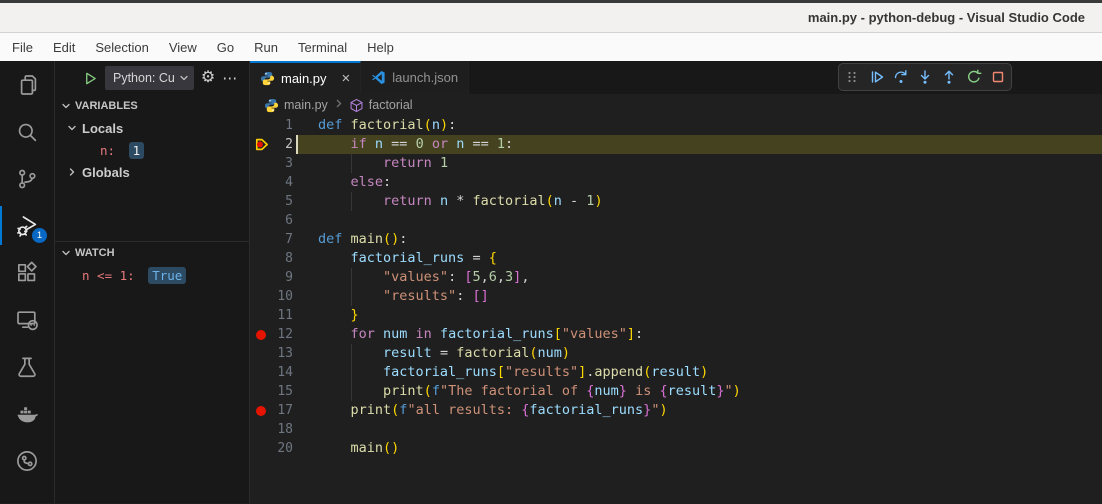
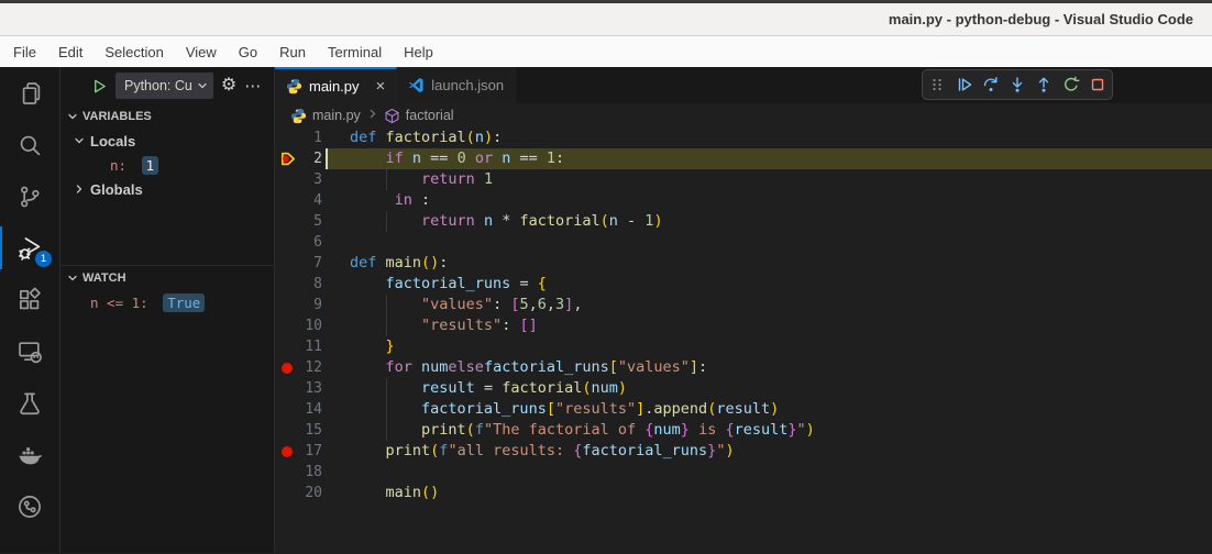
  main.py - python-debug - Visual Studio Code
  File
  Edit
  Selection
  View
  Go
  Run
  Terminal
  Help
  1
  Python: Cu
  ⚙
  ⋯
  VARIABLES
  Locals
  n:
  1
  Globals
  WATCH
  n <= 1:
  True
  main.py
  ×
  launch.json
  main.py
  factorial
  1
  def factorial(n):
  2
  if n == 0 or n == 1:
  3
  return 1
  4
- else:
+ in :
  5
  return n * factorial(n - 1)
  6
  7
  def main():
  8
  factorial_runs = {
  9
  "values": [5,6,3],
  10
  "results": []
  11
  }
  12
- for num in factorial_runs["values"]:
+ for numelsefactorial_runs["values"]:
  13
  result = factorial(num)
  14
  factorial_runs["results"].append(result)
  15
  print(f"The factorial of {num} is {result}")
  17
  print(f"all results: {factorial_runs}")
  18
  20
  main()
